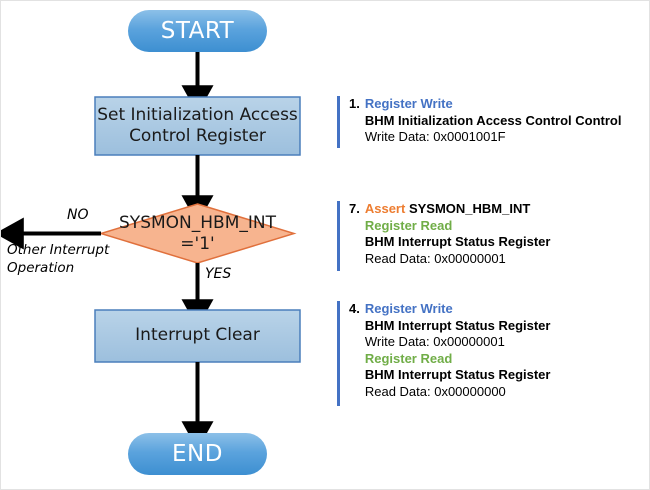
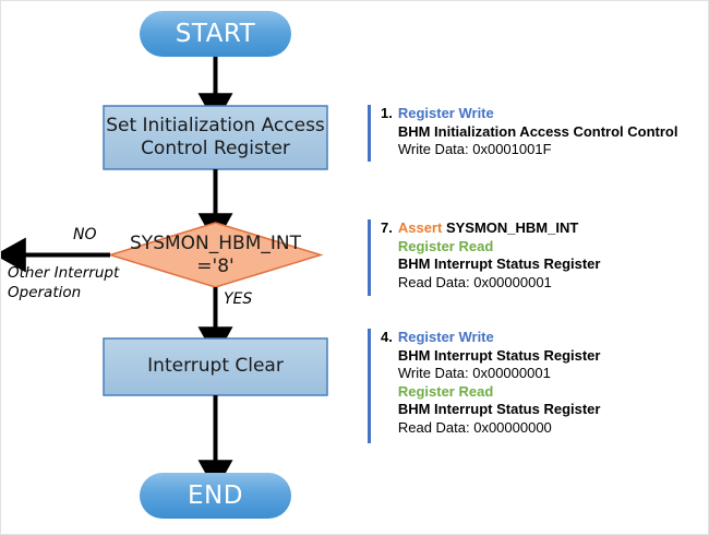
  START
  Set Initialization Access
  Control Register
  SYSMON_HBM_INT
- ='1'
+ ='8'
  Interrupt Clear
  END
  NO
  YES
  Other Interrupt
  Operation
  1.
  Register Write
  BHM Initialization Access Control Control
  Write Data: 0x0001001F
  7.
  Assert SYSMON_HBM_INT
  Register Read
  BHM Interrupt Status Register
  Read Data: 0x00000001
  4.
  Register Write
  BHM Interrupt Status Register
  Write Data: 0x00000001
  Register Read
  BHM Interrupt Status Register
  Read Data: 0x00000000
